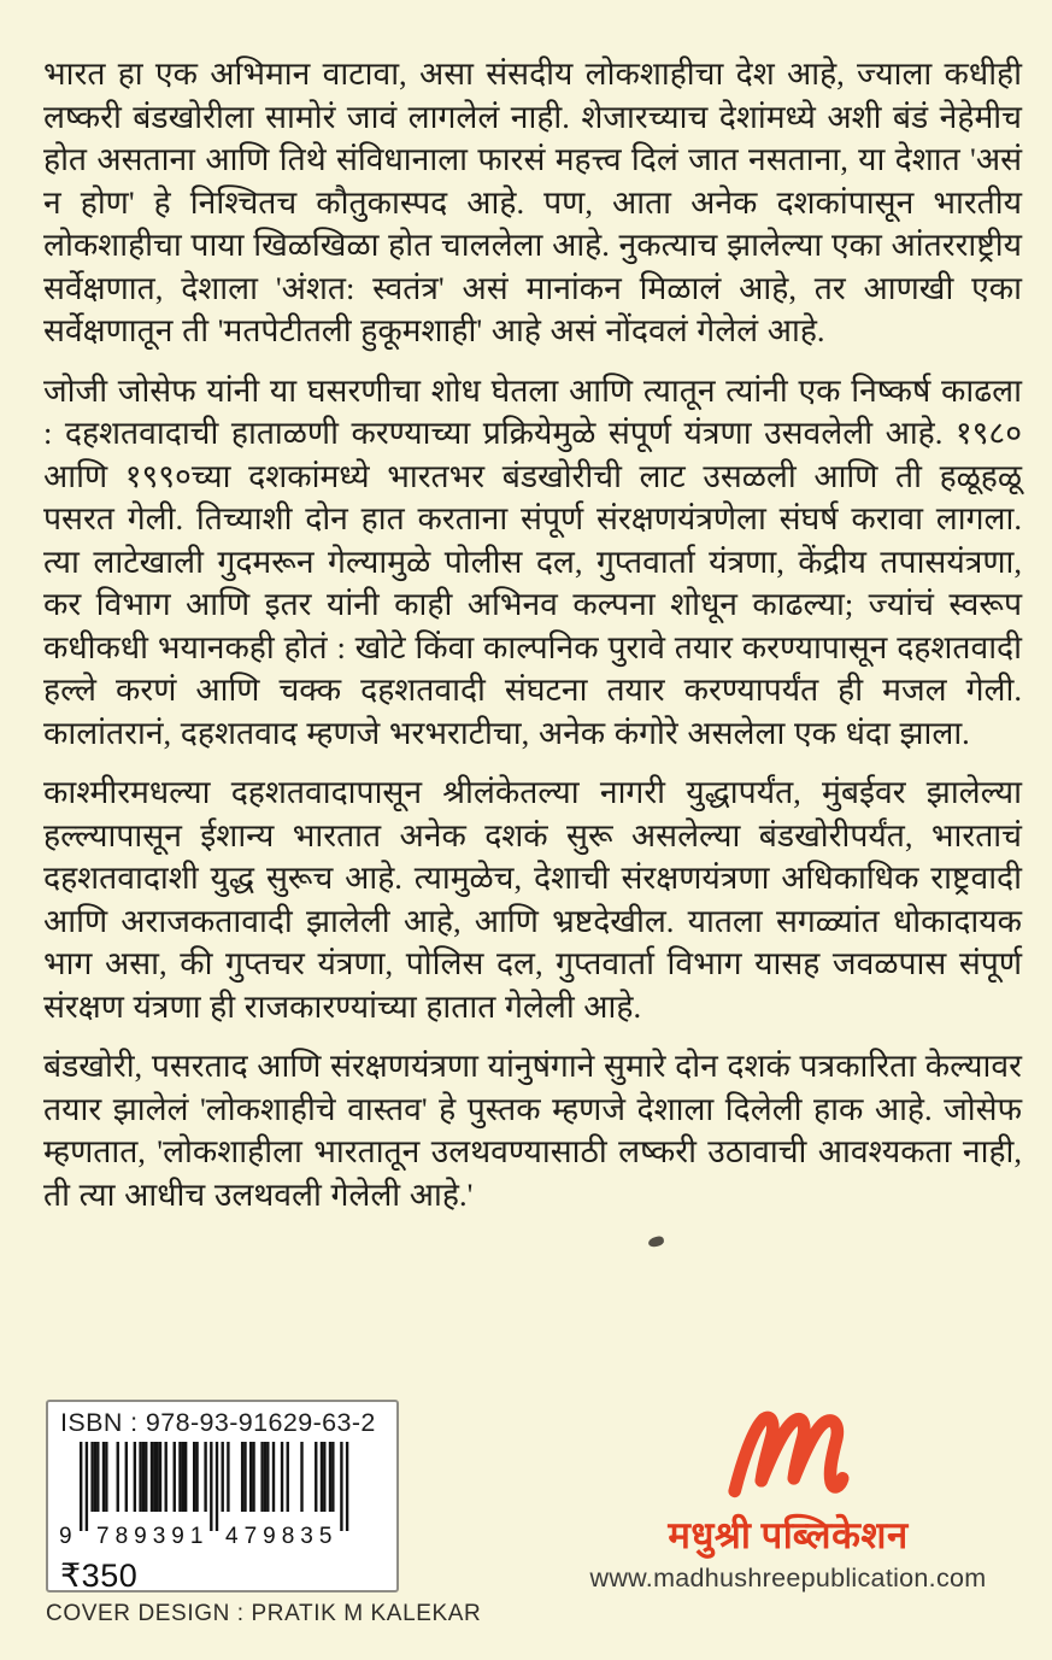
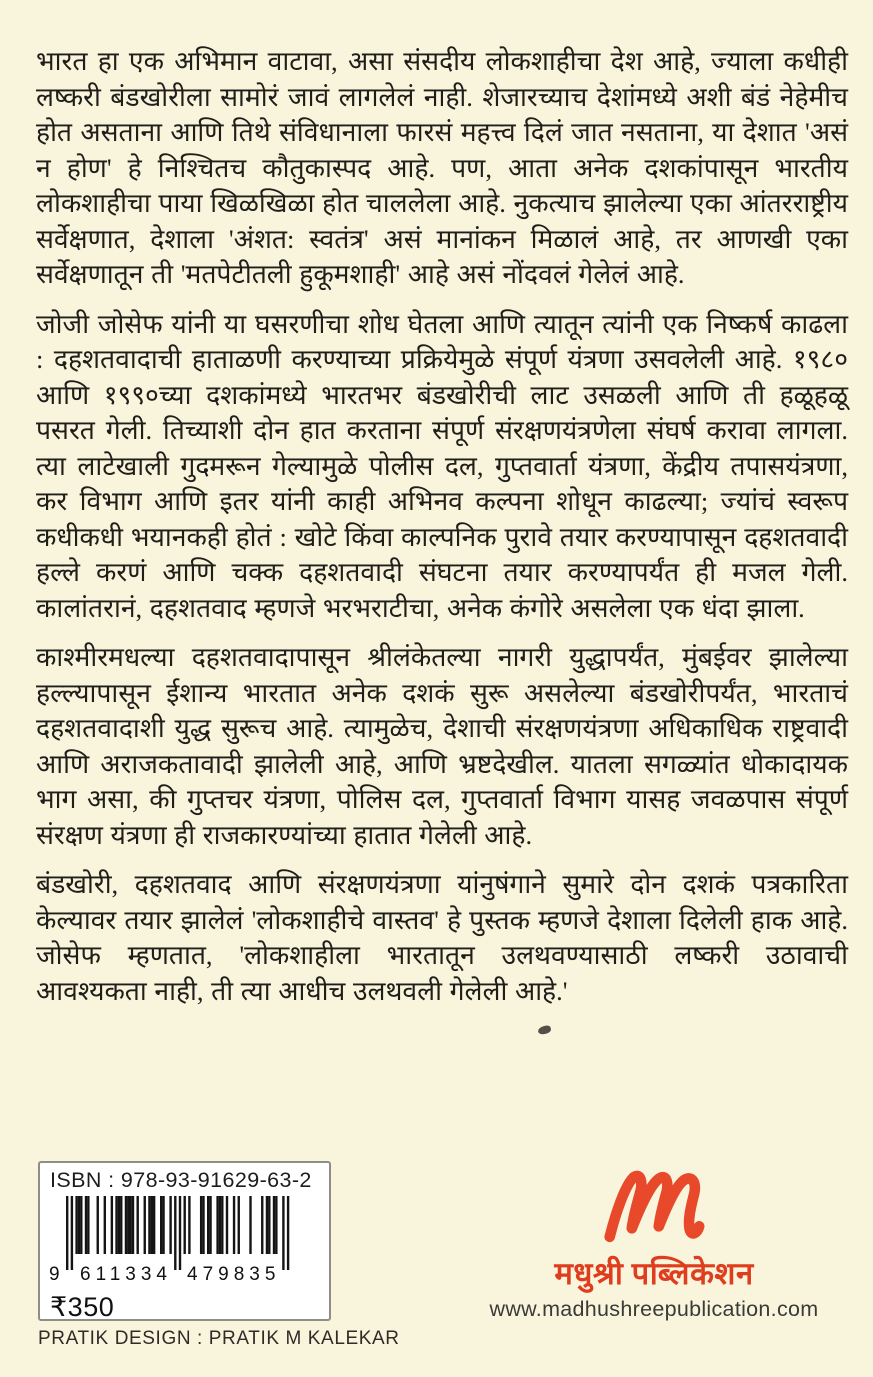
  भारत हा एक अभिमान वाटावा, असा संसदीय लोकशाहीचा देश आहे, ज्याला कधीही लष्करी बंडखोरीला सामोरं जावं लागलेलं नाही. शेजारच्याच देशांमध्ये अशी बंडं नेहेमीच होत असताना आणि तिथे संविधानाला फारसं महत्त्व दिलं जात नसताना, या देशात 'असं न होण' हे निश्चितच कौतुकास्पद आहे. पण, आता अनेक दशकांपासून भारतीय लोकशाहीचा पाया खिळखिळा होत चाललेला आहे. नुकत्याच झालेल्या एका आंतरराष्ट्रीय सर्वेक्षणात, देशाला 'अंशत: स्वतंत्र' असं मानांकन मिळालं आहे, तर आणखी एका सर्वेक्षणातून ती 'मतपेटीतली हुकूमशाही' आहे असं नोंदवलं गेलेलं आहे.
  जोजी जोसेफ यांनी या घसरणीचा शोध घेतला आणि त्यातून त्यांनी एक निष्कर्ष काढला : दहशतवादाची हाताळणी करण्याच्या प्रक्रियेमुळे संपूर्ण यंत्रणा उसवलेली आहे. १९८० आणि १९९०च्या दशकांमध्ये भारतभर बंडखोरीची लाट उसळली आणि ती हळूहळू पसरत गेली. तिच्याशी दोन हात करताना संपूर्ण संरक्षणयंत्रणेला संघर्ष करावा लागला. त्या लाटेखाली गुदमरून गेल्यामुळे पोलीस दल, गुप्तवार्ता यंत्रणा, केंद्रीय तपासयंत्रणा, कर विभाग आणि इतर यांनी काही अभिनव कल्पना शोधून काढल्या; ज्यांचं स्वरूप कधीकधी भयानकही होतं : खोटे किंवा काल्पनिक पुरावे तयार करण्यापासून दहशतवादी हल्ले करणं आणि चक्क दहशतवादी संघटना तयार करण्यापर्यंत ही मजल गेली. कालांतरानं, दहशतवाद म्हणजे भरभराटीचा, अनेक कंगोरे असलेला एक धंदा झाला.
  काश्मीरमधल्या दहशतवादापासून श्रीलंकेतल्या नागरी युद्धापर्यंत, मुंबईवर झालेल्या हल्ल्यापासून ईशान्य भारतात अनेक दशकं सुरू असलेल्या बंडखोरीपर्यंत, भारताचं दहशतवादाशी युद्ध सुरूच आहे. त्यामुळेच, देशाची संरक्षणयंत्रणा अधिकाधिक राष्ट्रवादी आणि अराजकतावादी झालेली आहे, आणि भ्रष्टदेखील. यातला सगळ्यांत धोकादायक भाग असा, की गुप्तचर यंत्रणा, पोलिस दल, गुप्तवार्ता विभाग यासह जवळपास संपूर्ण संरक्षण यंत्रणा ही राजकारण्यांच्या हातात गेलेली आहे.
- बंडखोरी, पसरताद आणि संरक्षणयंत्रणा यांनुषंगाने सुमारे दोन दशकं पत्रकारिता केल्यावर तयार झालेलं 'लोकशाहीचे वास्तव' हे पुस्तक म्हणजे देशाला दिलेली हाक आहे. जोसेफ म्हणतात, 'लोकशाहीला भारतातून उलथवण्यासाठी लष्करी उठावाची आवश्यकता नाही, ती त्या आधीच उलथवली गेलेली आहे.'
+ बंडखोरी, दहशतवाद आणि संरक्षणयंत्रणा यांनुषंगाने सुमारे दोन दशकं पत्रकारिता केल्यावर तयार झालेलं 'लोकशाहीचे वास्तव' हे पुस्तक म्हणजे देशाला दिलेली हाक आहे. जोसेफ म्हणतात, 'लोकशाहीला भारतातून उलथवण्यासाठी लष्करी उठावाची आवश्यकता नाही, ती त्या आधीच उलथवली गेलेली आहे.'
  ISBN : 978-93-91629-63-2
  9
- 789391
+ 611334
  479835
  ₹350
- COVER DESIGN : PRATIK M KALEKAR
+ PRATIK DESIGN : PRATIK M KALEKAR
  मधुश्री पब्लिकेशन
  www.madhushreepublication.com
